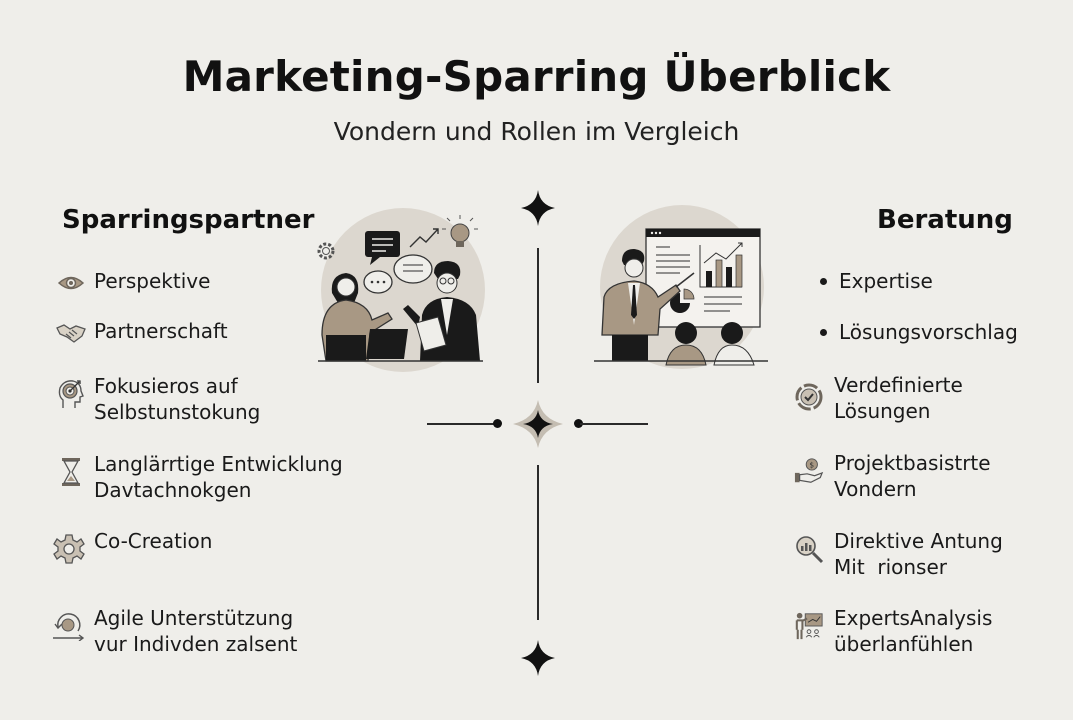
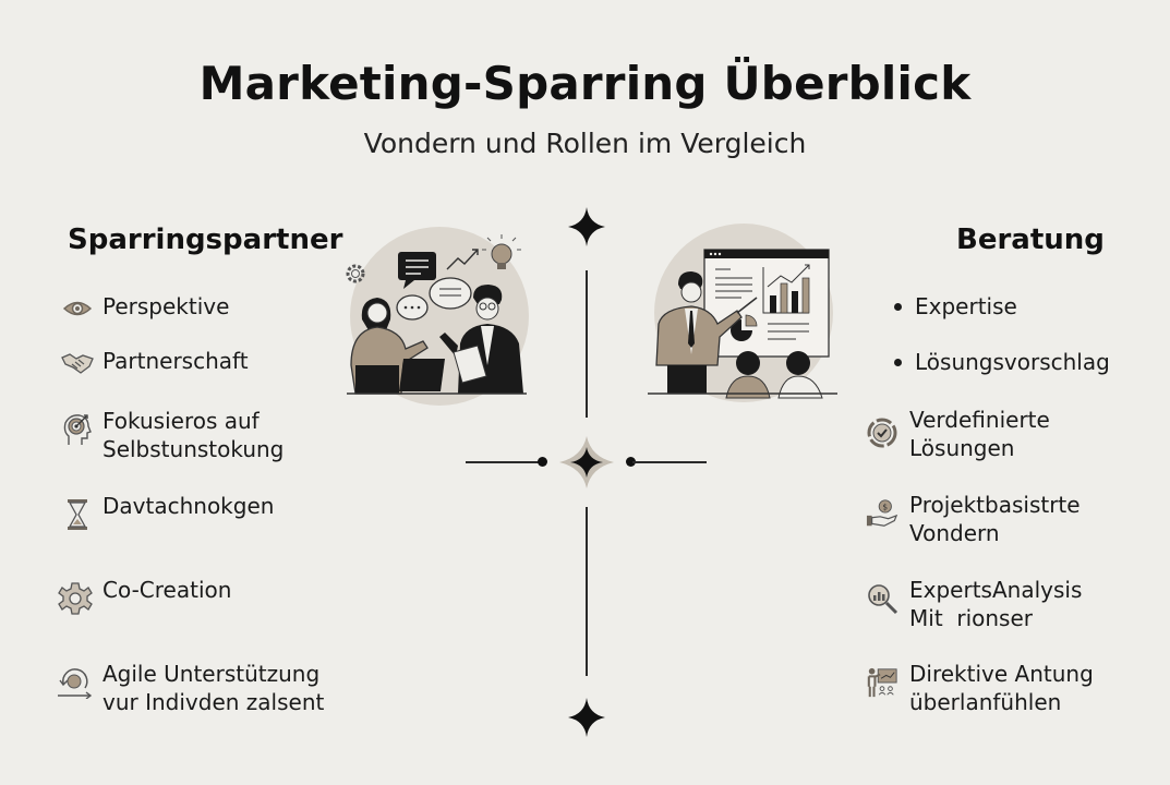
  Marketing-Sparring Überblick
  Vondern und Rollen im Vergleich
  Sparringspartner
  Beratung
  Perspektive
  Partnerschaft
  Fokusieros auf
  Selbstunstokung
- Langlärrtige Entwicklung
  Davtachnokgen
  Co-Creation
  Agile Unterstützung
  vur Indivden zalsent
  Expertise
  Lösungsvorschlag
  Verdefinierte
  Lösungen
  $
  Projektbasistrte
  Vondern
- Direktive Antung
+ ExpertsAnalysis
  Mit rionser
- ExpertsAnalysis
+ Direktive Antung
  überlanfühlen
